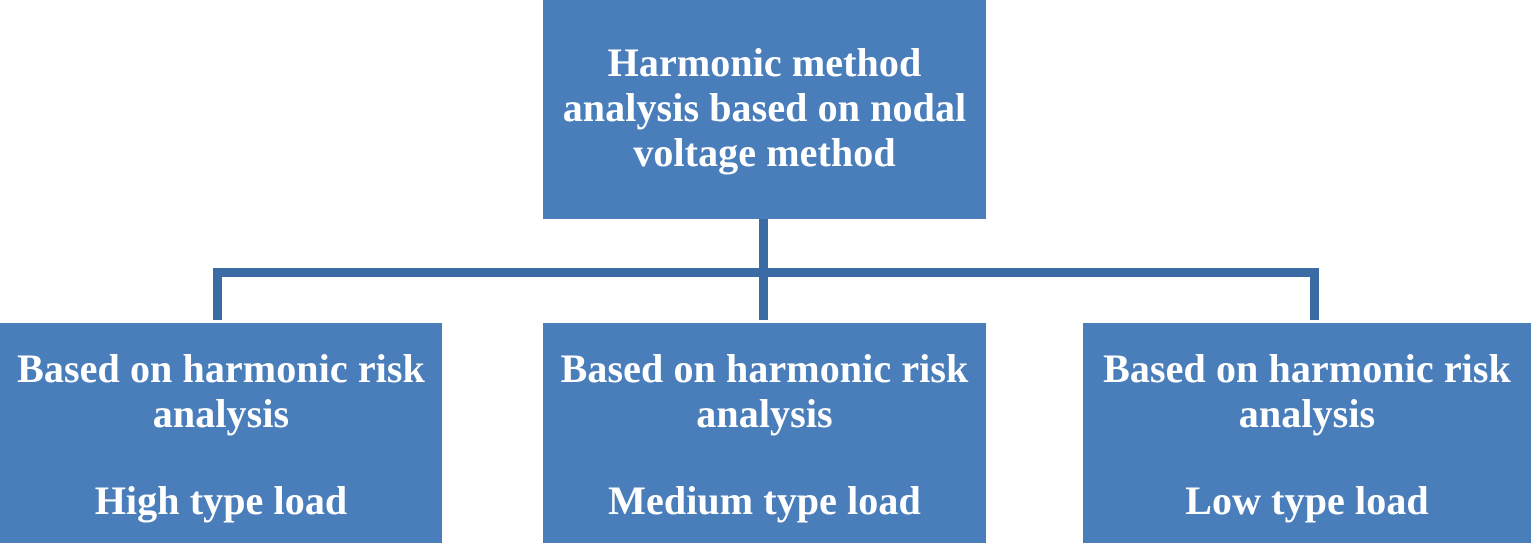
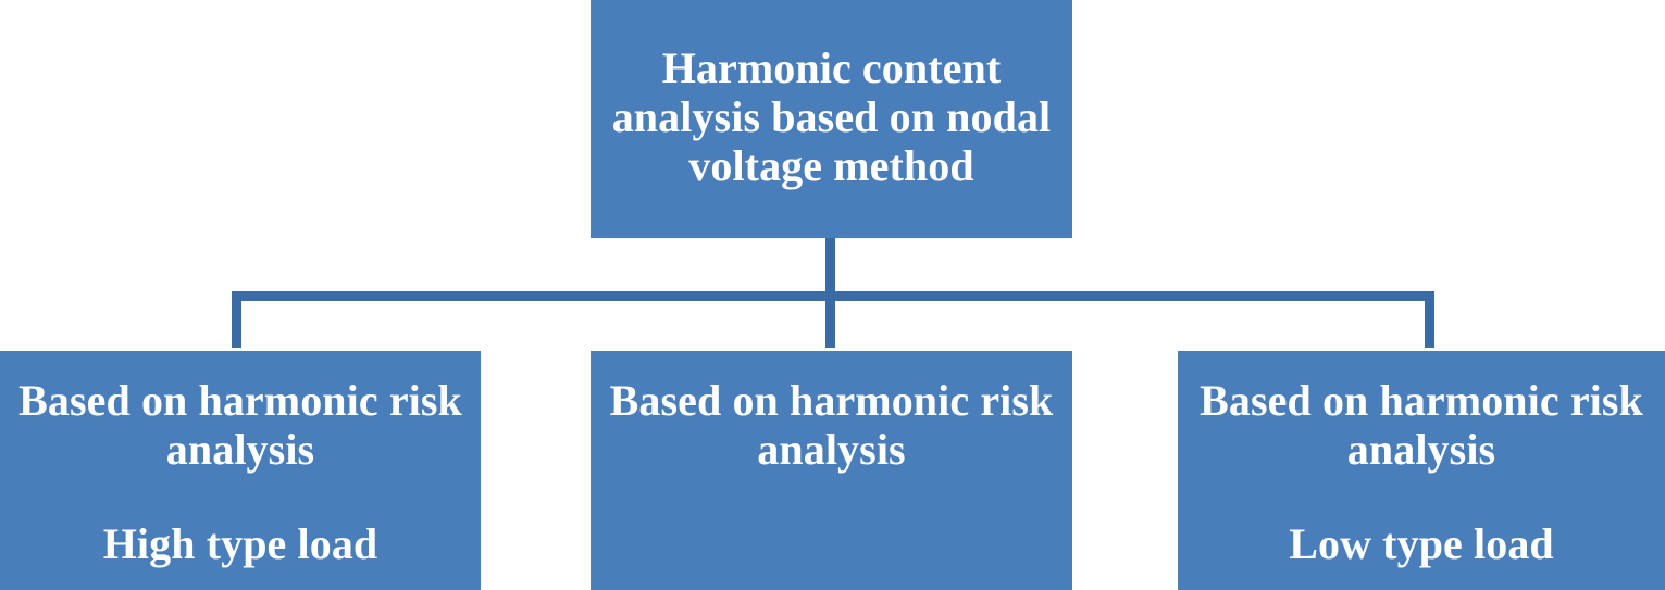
- Harmonic method analysis based on nodal voltage method
+ Harmonic content analysis based on nodal voltage method
  Based on harmonic risk analysis
  High type load
  Based on harmonic risk analysis
- Medium type load
  Based on harmonic risk analysis
  Low type load
